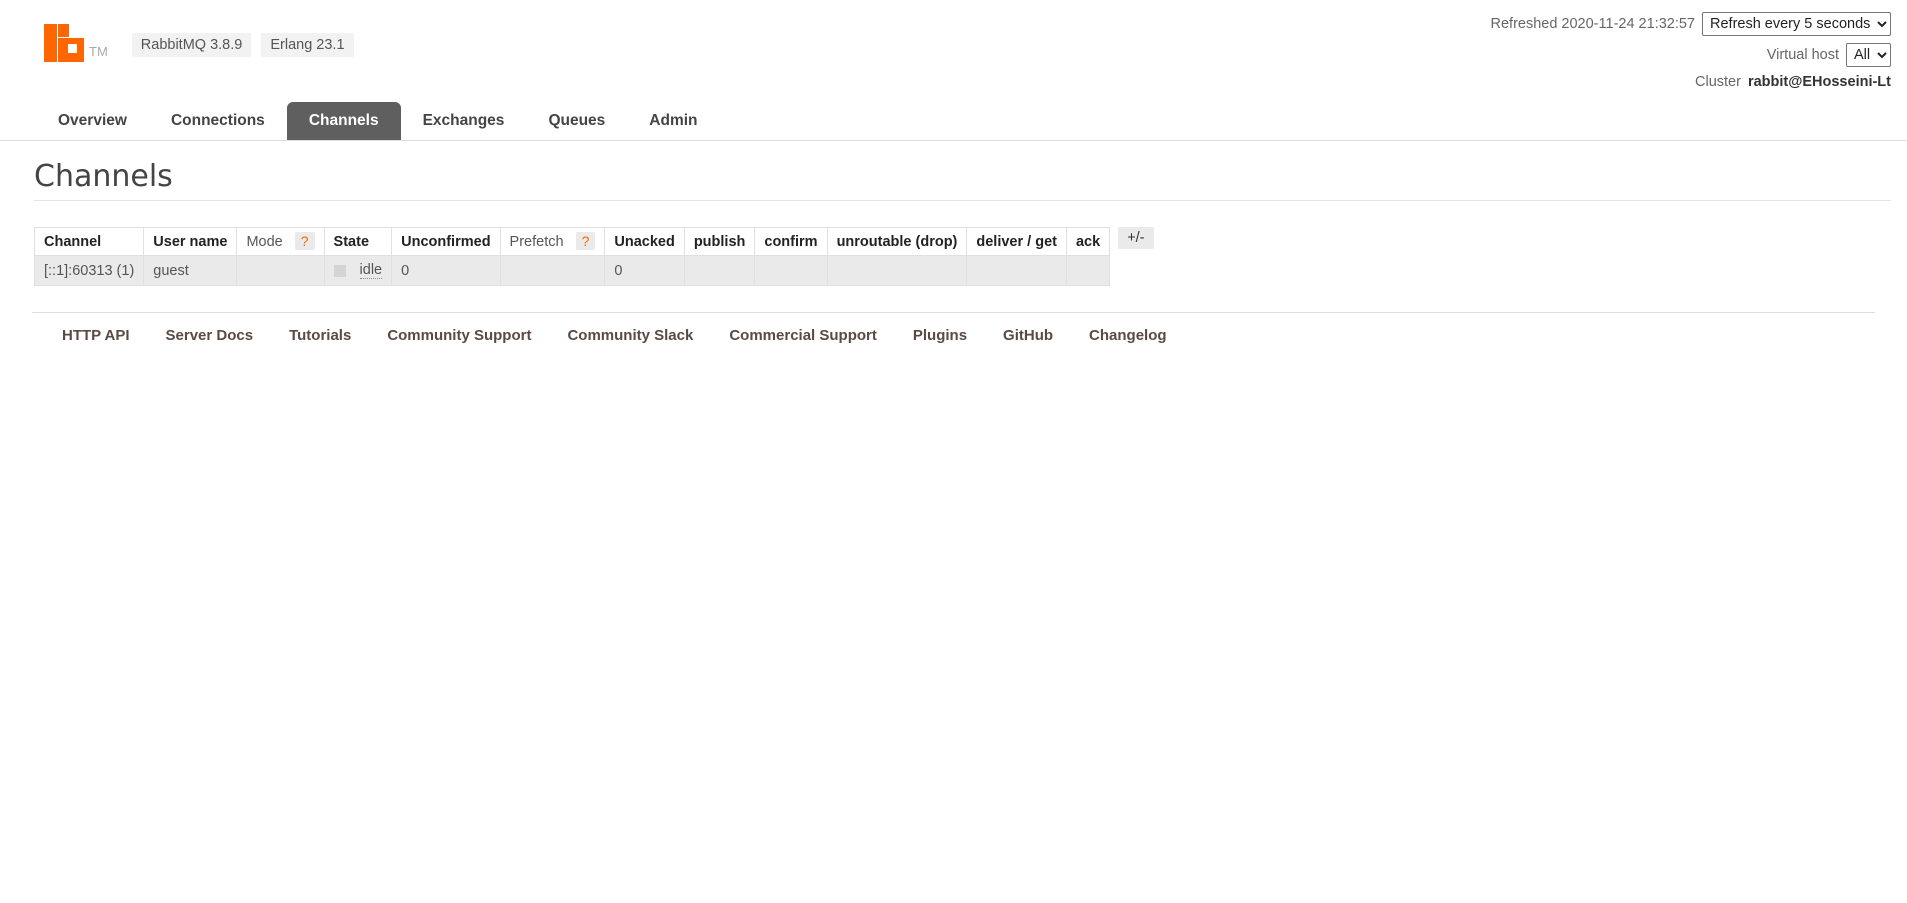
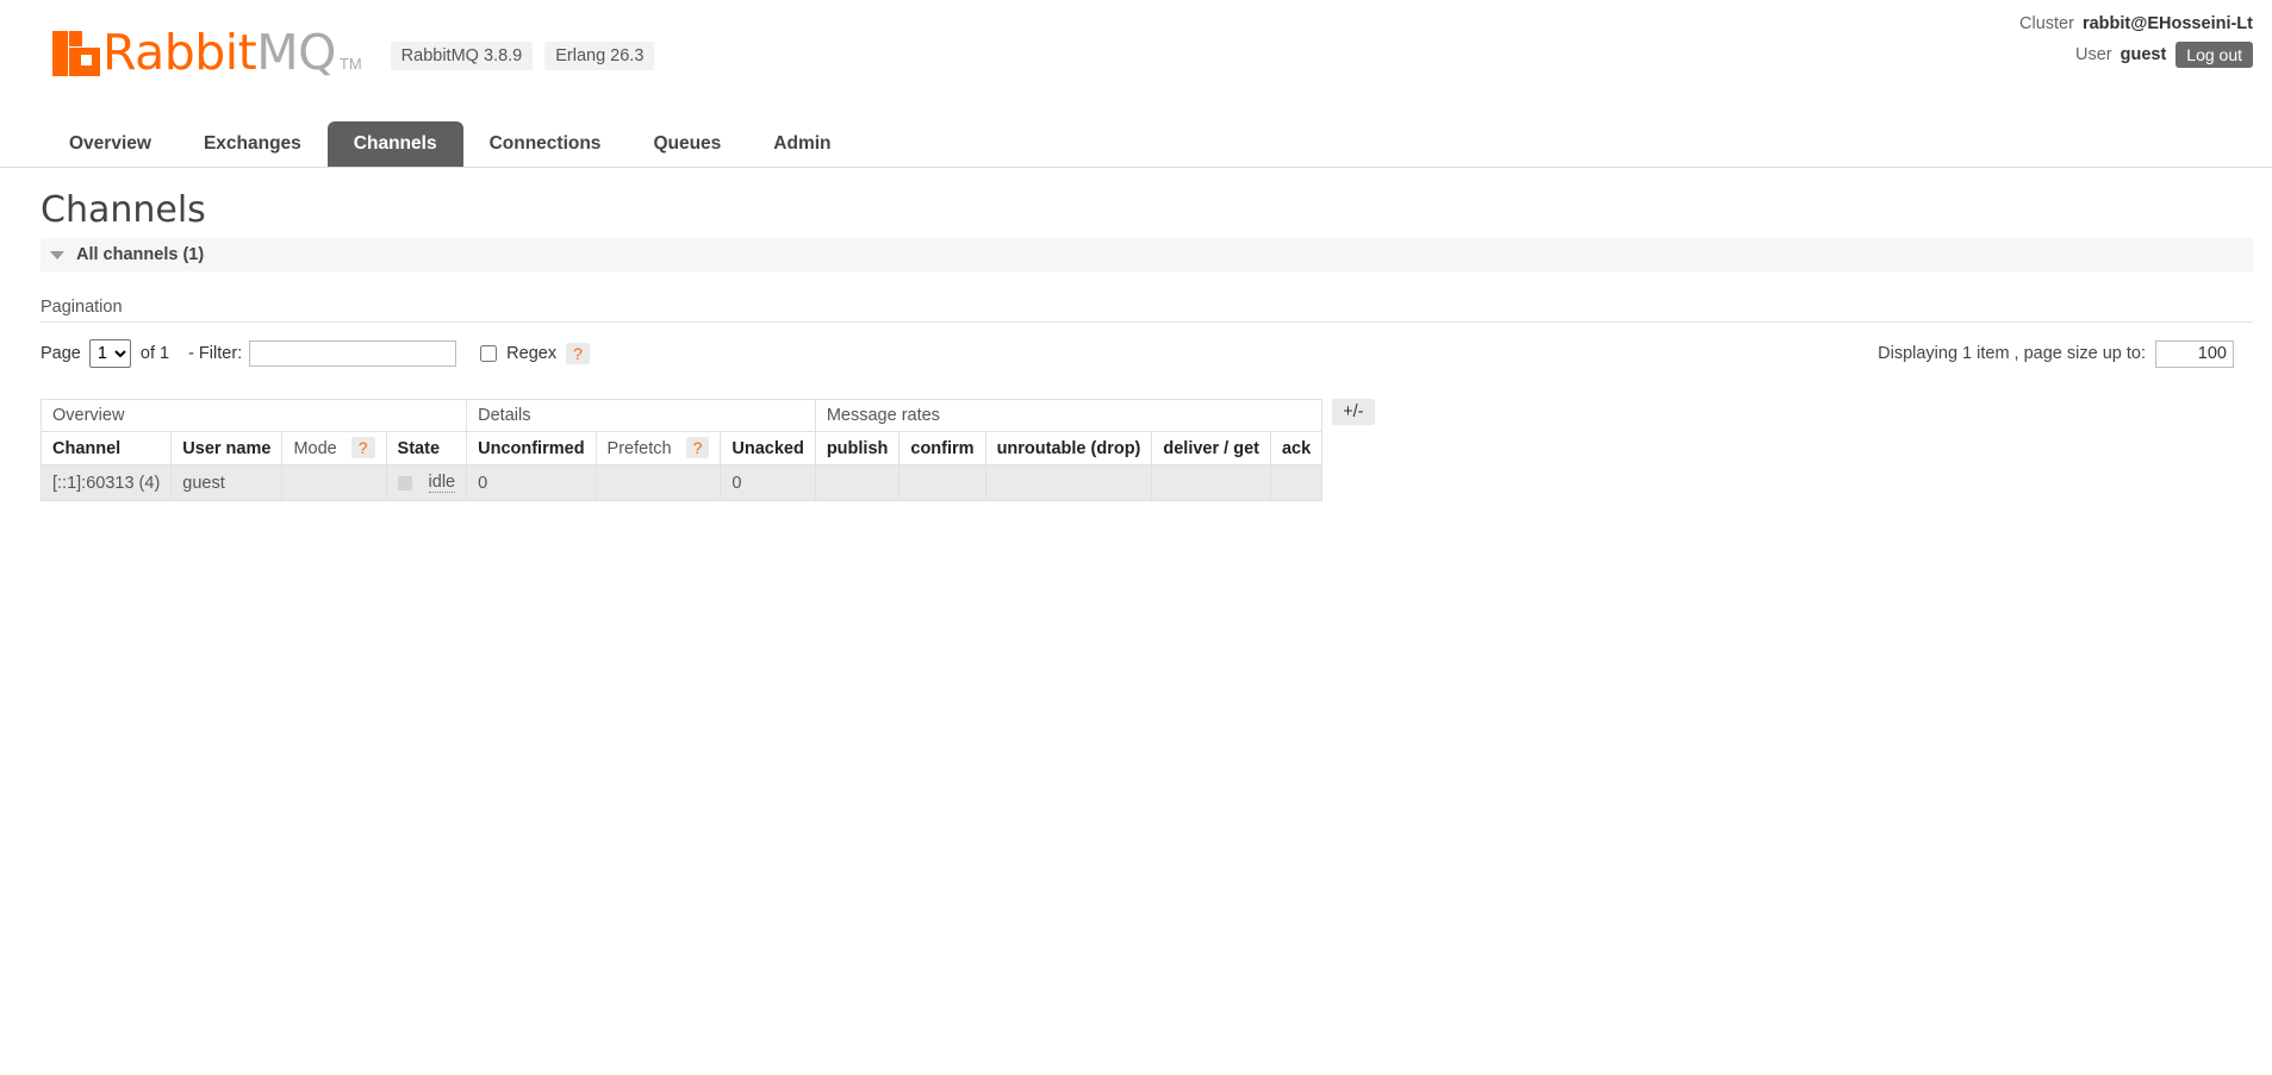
+ RabbitMQ
  TM
  RabbitMQ 3.8.9
- Erlang 23.1
+ Erlang 26.3
- Refreshed 2020-11-24 21:32:57
- Refresh every 5 seconds
- Virtual host
- All
  Cluster
  rabbit@EHosseini-Lt
+ User
+ guest
+ Log out
  Overview
- Connections
+ Exchanges
  Channels
- Exchanges
+ Connections
  Queues
  Admin
  Channels
+ All channels (1)
+ Pagination
+ Page
+ 1
+ of 1
+ - Filter:
+ Regex
+ ?
+ Displaying 1 item , page size up to:
+ 100
+ Overview	Details	Message rates
  Channel	User name	Mode ?	State	Unconfirmed	Prefetch ?	Unacked	publish	confirm	unroutable (drop)	deliver / get	ack
- [::1]:60313 (1)	guest		idle	0		0
+ [::1]:60313 (4)	guest		idle	0		0
  +/-
- HTTP API
- Server Docs
- Tutorials
- Community Support
- Community Slack
- Commercial Support
- Plugins
- GitHub
- Changelog
